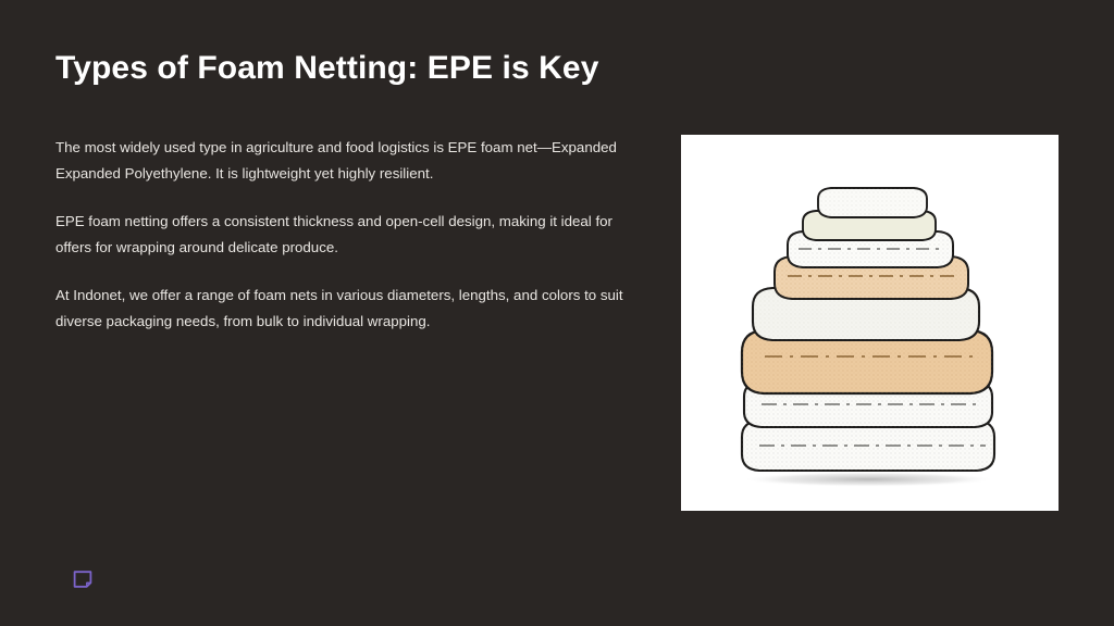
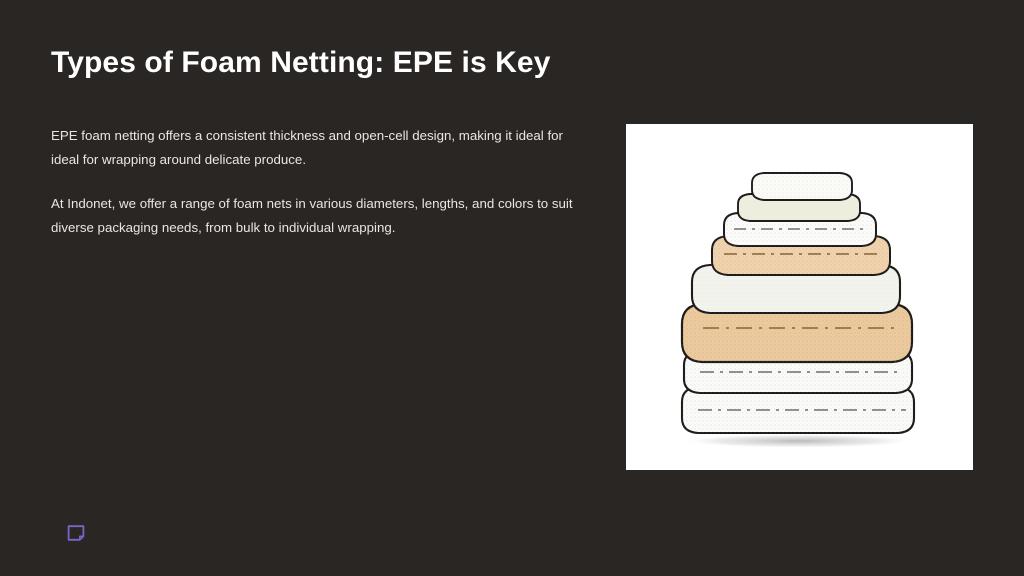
  Types of Foam Netting: EPE is Key
- The most widely used type in agriculture and food logistics is EPE foam net—Expanded Expanded Polyethylene. It is lightweight yet highly resilient.
- EPE foam netting offers a consistent thickness and open-cell design, making it ideal for offers for wrapping around delicate produce.
+ EPE foam netting offers a consistent thickness and open-cell design, making it ideal for ideal for wrapping around delicate produce.
  At Indonet, we offer a range of foam nets in various diameters, lengths, and colors to suit diverse packaging needs, from bulk to individual wrapping.
